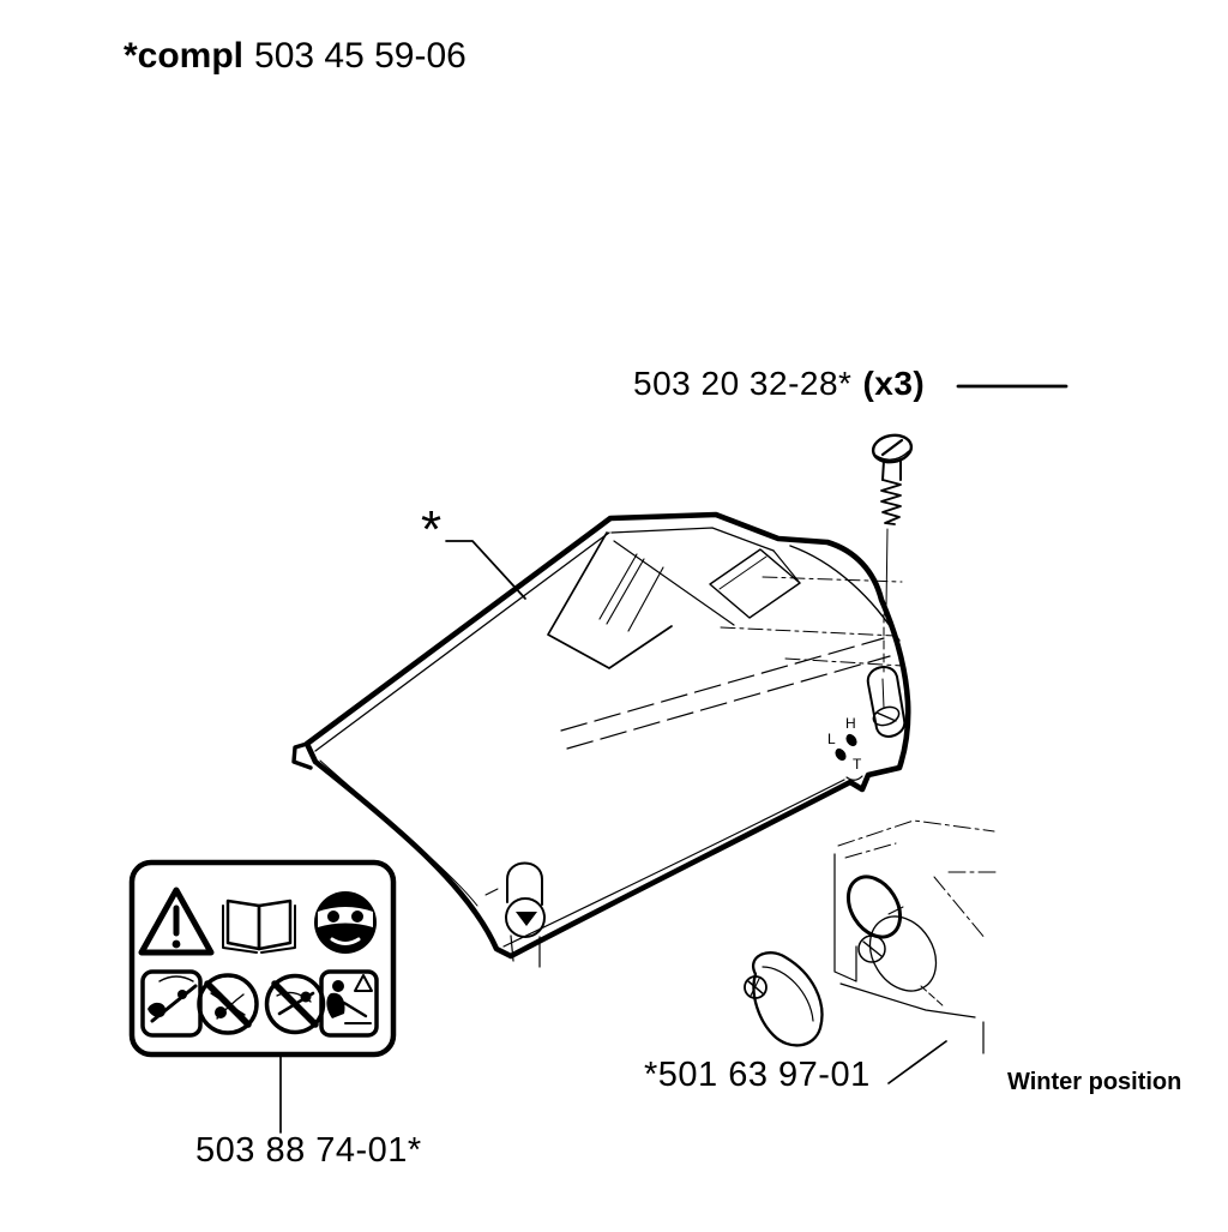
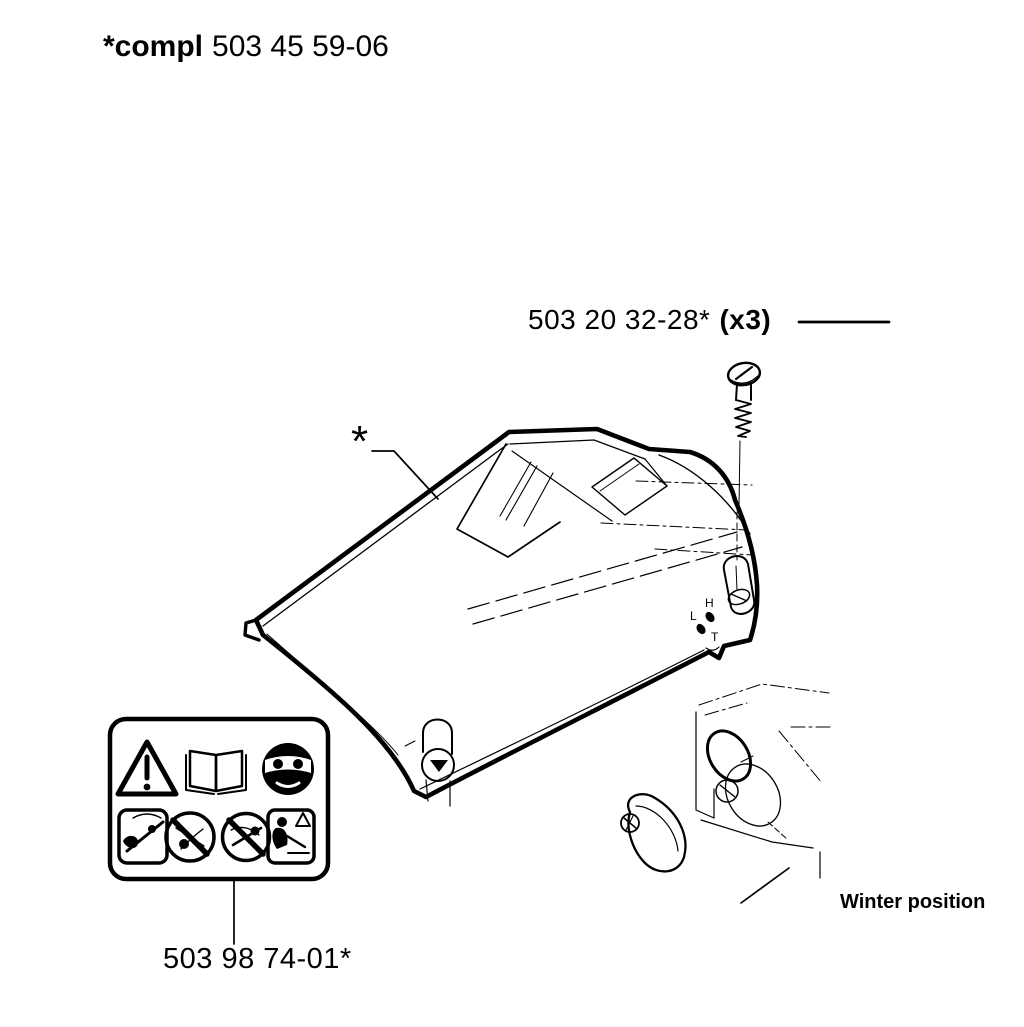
  *compl 503 45 59-06
  503 20 32-28* (x3)
  *
- 503 88 74-01*
+ 503 98 74-01*
- *501 63 97-01
  Winter position
  H
  L
  T
